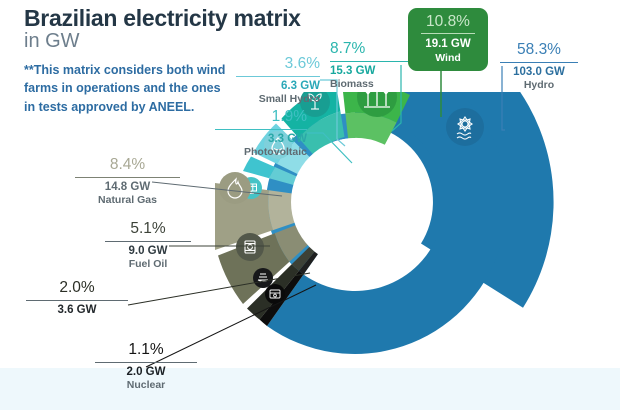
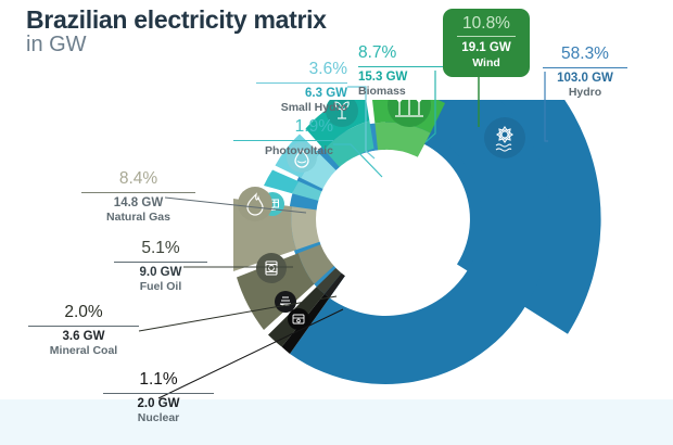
  Brazilian electricity matrix
  in GW
- **This matrix considers both wind farms in operations and the ones in tests approved by ANEEL.
  3.6%
  6.3 GW
  Small Hydro
  1.9%
- 3.3 GW
  Photovoltaic
  8.7%
  15.3 GW
  Biomass
  10.8%
  19.1 GW
  Wind
  58.3%
  103.0 GW
  Hydro
  8.4%
  14.8 GW
  Natural Gas
  5.1%
  9.0 GW
  Fuel Oil
  2.0%
  3.6 GW
+ Mineral Coal
  1.1%
  2.0 GW
  Nuclear
